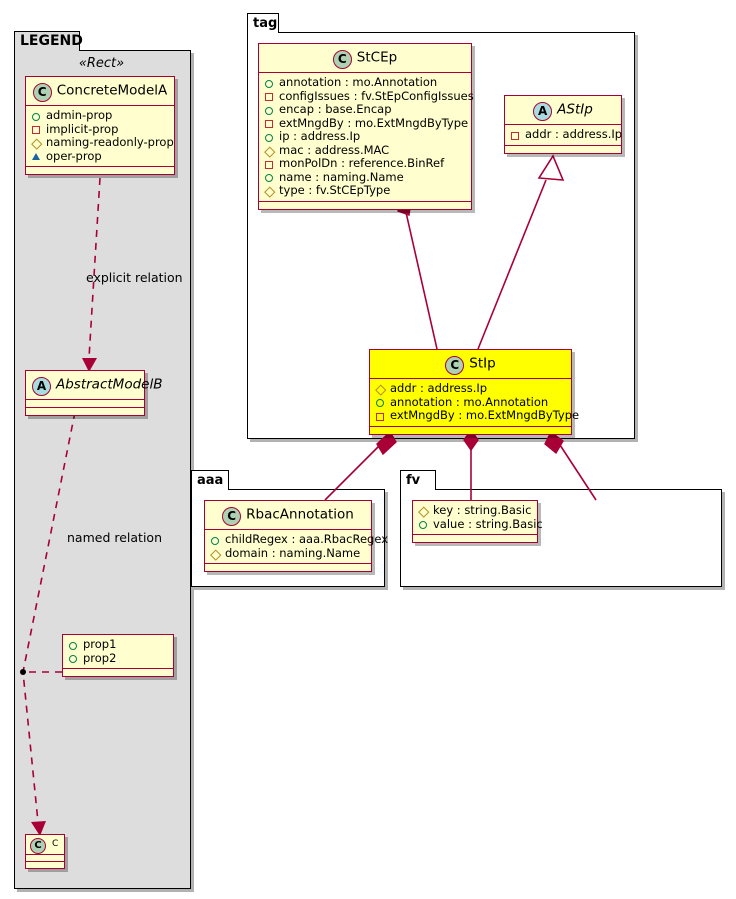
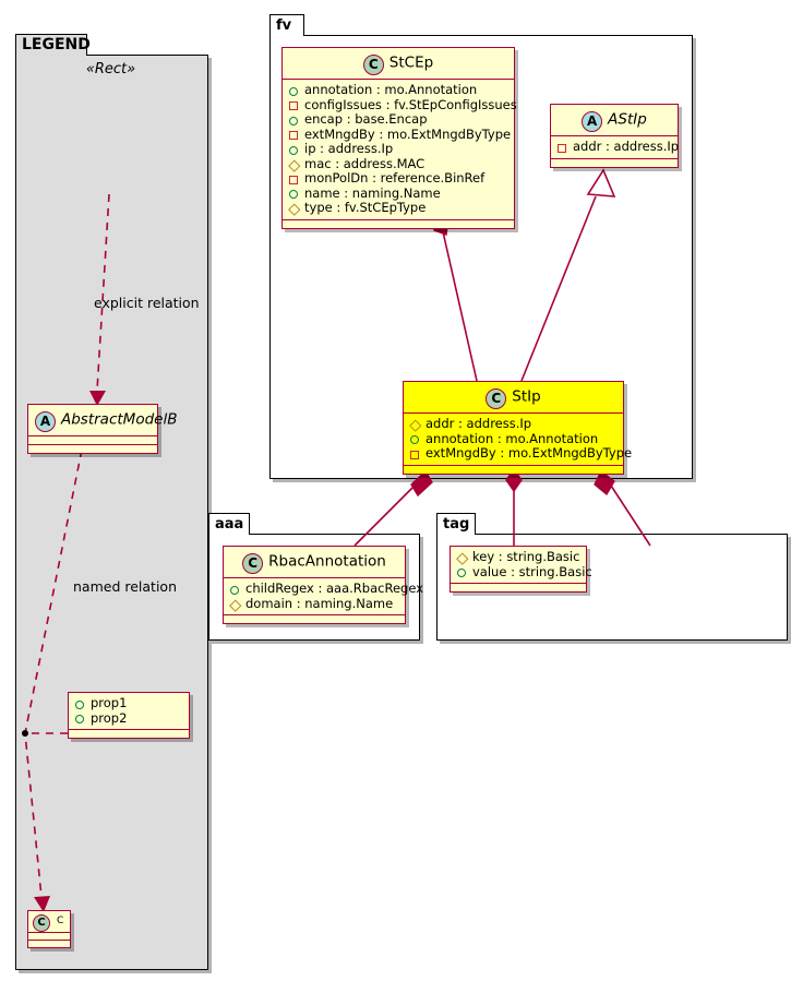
  LEGEND
  «Rect»
- C ConcreteModelA
- admin-prop
- implicit-prop
- naming-readonly-prop
- oper-prop
  A AbstractModelB
  prop1
  prop2
  C
  C
  explicit relation
  named relation
- tag
+ fv
  C StCEp
  annotation : mo.Annotation
  configIssues : fv.StEpConfigIssues
  encap : base.Encap
  extMngdBy : mo.ExtMngdByType
  ip : address.Ip
  mac : address.MAC
  monPolDn : reference.BinRef
  name : naming.Name
  type : fv.StCEpType
  A AStIp
  addr : address.Ip
  C StIp
  addr : address.Ip
  annotation : mo.Annotation
  extMngdBy : mo.ExtMngdByType
  aaa
  C RbacAnnotation
  childRegex : aaa.RbacRegex
  domain : naming.Name
- fv
+ tag
  key : string.Basic
  value : string.Basic
